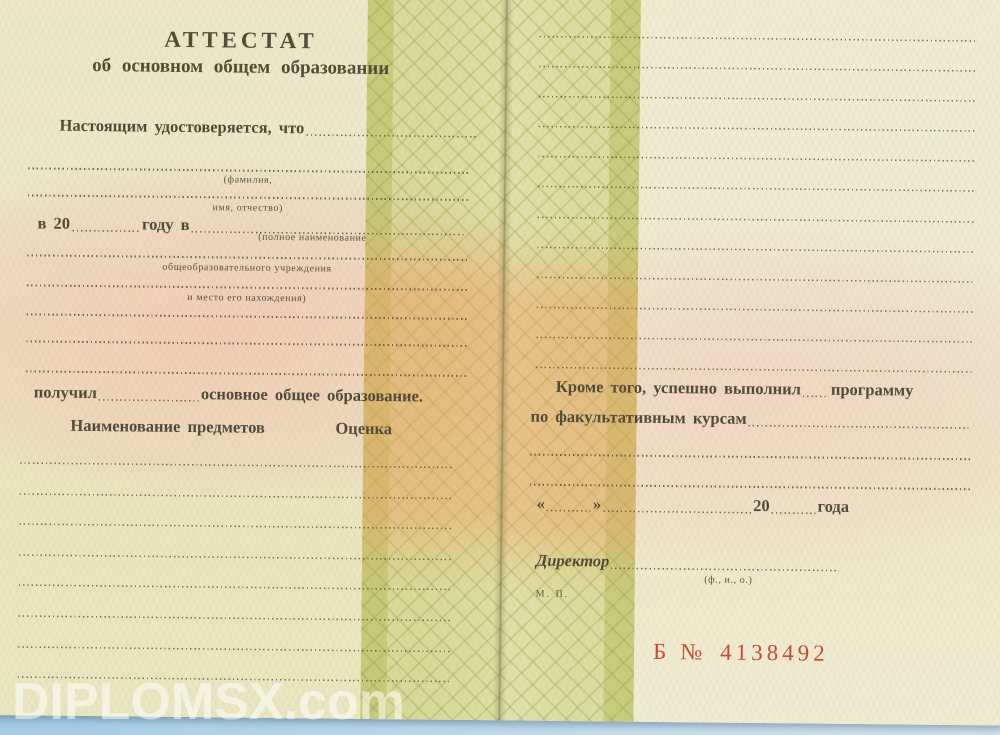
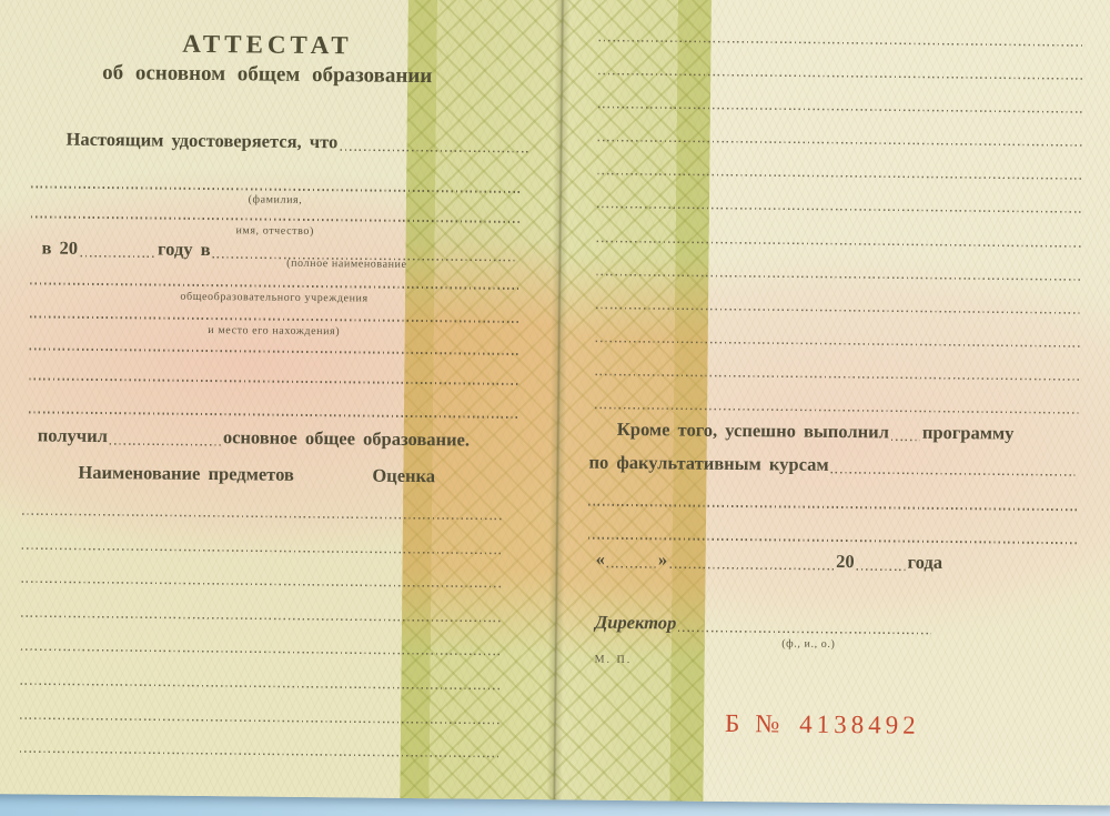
- DIPLOMSX.com
